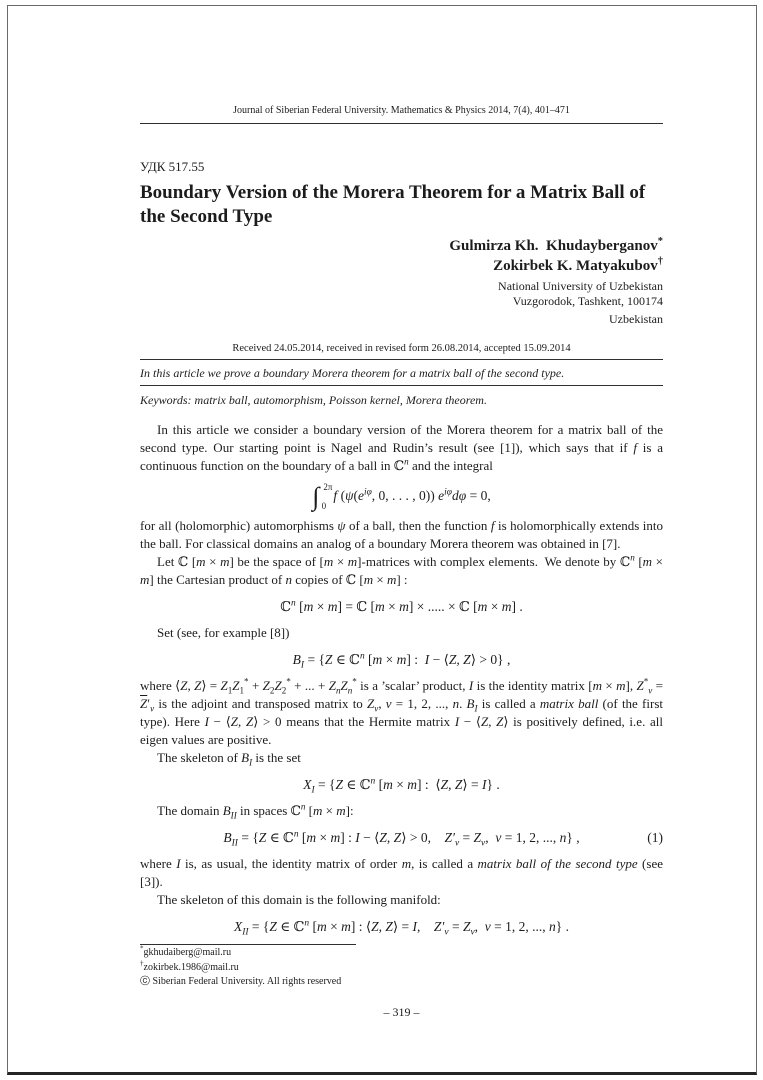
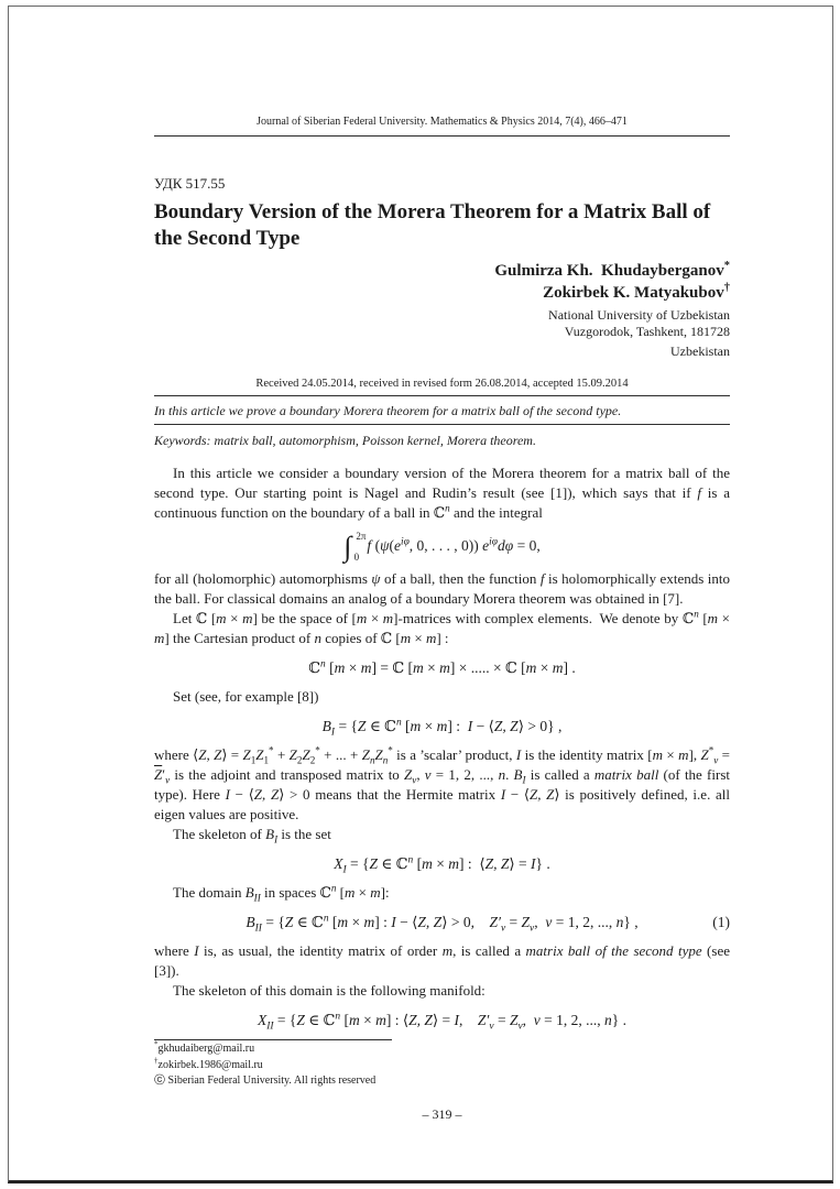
- Journal of Siberian Federal University. Mathematics & Physics 2014, 7(4), 401–471
+ Journal of Siberian Federal University. Mathematics & Physics 2014, 7(4), 466–471
  УДК 517.55
  Boundary Version of the Morera Theorem for a Matrix Ball of the Second Type
  Gulmirza Kh. Khudayberganov*
  Zokirbek K. Matyakubov†
  National University of Uzbekistan
- Vuzgorodok, Tashkent, 100174
+ Vuzgorodok, Tashkent, 181728
  Uzbekistan
  Received 24.05.2014, received in revised form 26.08.2014, accepted 15.09.2014
  In this article we prove a boundary Morera theorem for a matrix ball of the second type.
  Keywords: matrix ball, automorphism, Poisson kernel, Morera theorem.
  In this article we consider a boundary version of the Morera theorem for a matrix ball of the second type. Our starting point is Nagel and Rudin’s result (see [1]), which says that if f is a continuous function on the boundary of a ball in ℂn and the integral
  ∫
  2π
  0
  f (ψ(eiφ, 0, . . . , 0)) eiφdφ = 0,
  for all (holomorphic) automorphisms ψ of a ball, then the function f is holomorphically extends into the ball. For classical domains an analog of a boundary Morera theorem was obtained in [7].
  Let ℂ [m × m] be the space of [m × m]-matrices with complex elements. We denote by ℂn [m × m] the Cartesian product of n copies of ℂ [m × m] :
  ℂn [m × m] = ℂ [m × m] × ..... × ℂ [m × m] .
  Set (see, for example [8])
  BI = {Z ∈ ℂn [m × m] : I − ⟨Z, Z⟩ > 0} ,
  where ⟨Z, Z⟩ = Z1Z1* + Z2Z2* + ... + ZnZn* is a ’scalar’ product, I is the identity matrix [m × m], Z*ν = Z′v is the adjoint and transposed matrix to Zν, ν = 1, 2, ..., n. BI is called a matrix ball (of the first type). Here I − ⟨Z, Z⟩ > 0 means that the Hermite matrix I − ⟨Z, Z⟩ is positively defined, i.e. all eigen values are positive.
  The skeleton of BI is the set
  XI = {Z ∈ ℂn [m × m] : ⟨Z, Z⟩ = I} .
  The domain BII in spaces ℂn [m × m]:
  BII = {Z ∈ ℂn [m × m] : I − ⟨Z, Z⟩ > 0, Z′v = Zν, ν = 1, 2, ..., n} ,
  (1)
  where I is, as usual, the identity matrix of order m, is called a matrix ball of the second type (see [3]).
  The skeleton of this domain is the following manifold:
  XII = {Z ∈ ℂn [m × m] : ⟨Z, Z⟩ = I, Z′v = Zν, ν = 1, 2, ..., n} .
  *gkhudaiberg@mail.ru
  †zokirbek.1986@mail.ru
  ⓒ Siberian Federal University. All rights reserved
  – 319 –
